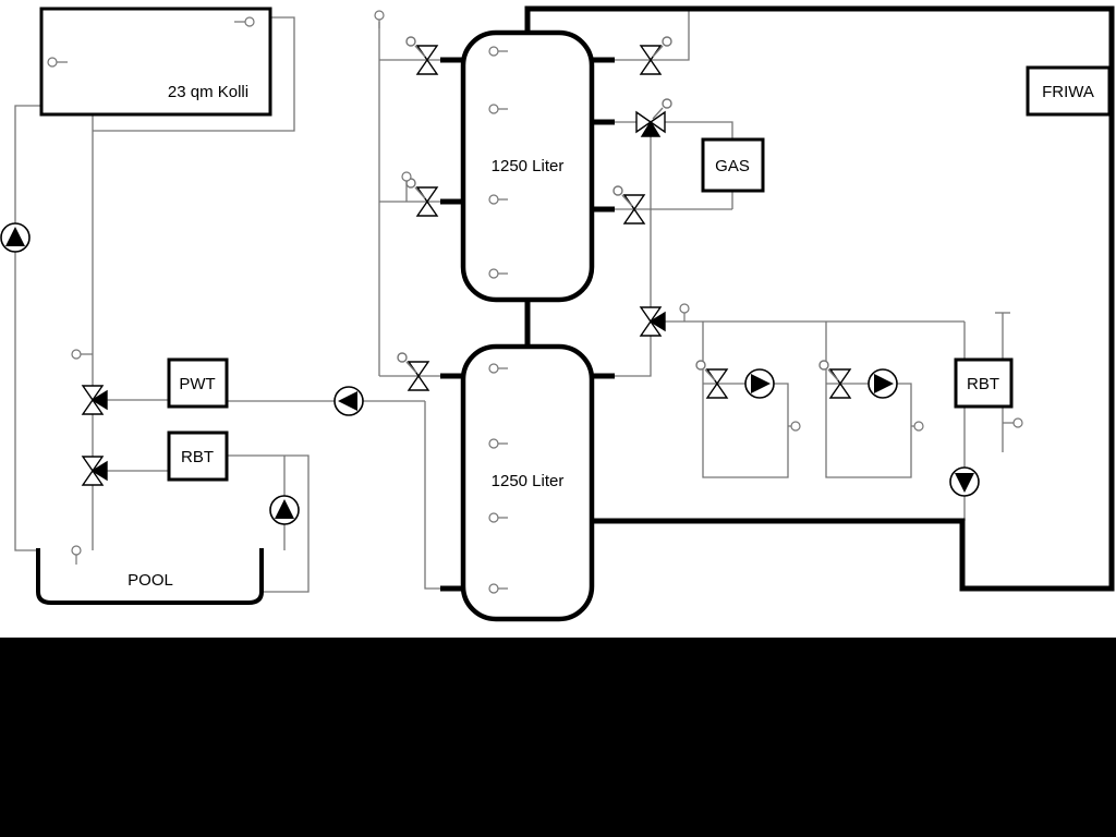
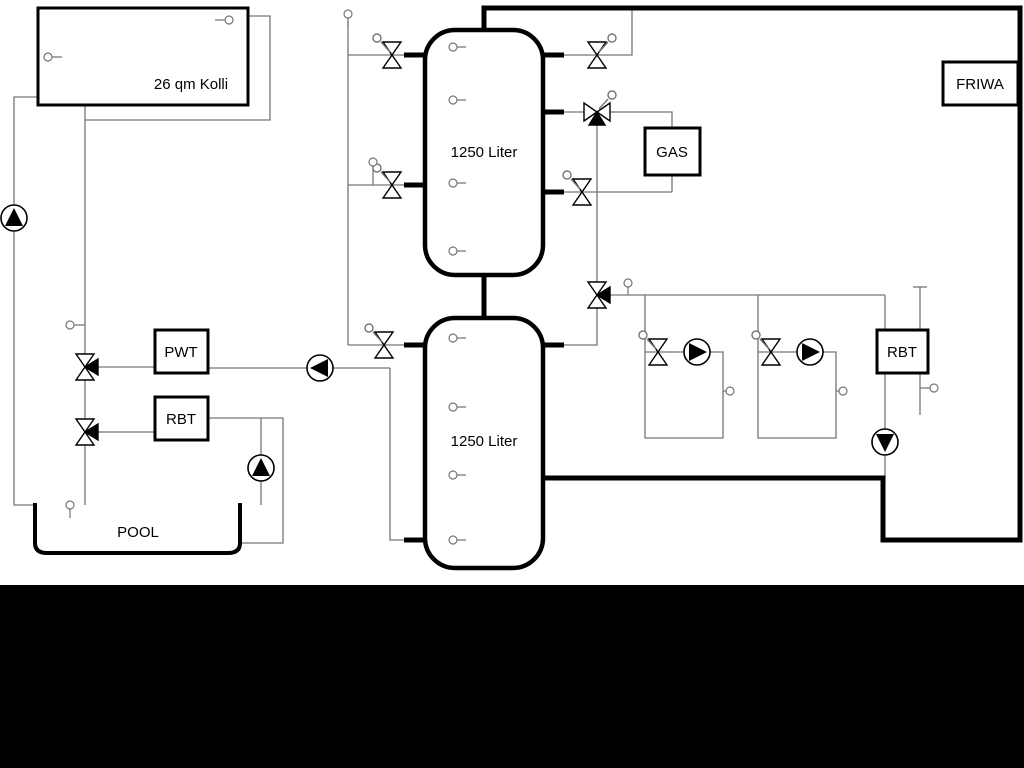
- 23 qm Kolli
+ 26 qm Kolli
  1250 Liter
  1250 Liter
  GAS
  FRIWA
  PWT
  RBT
  RBT
  POOL
